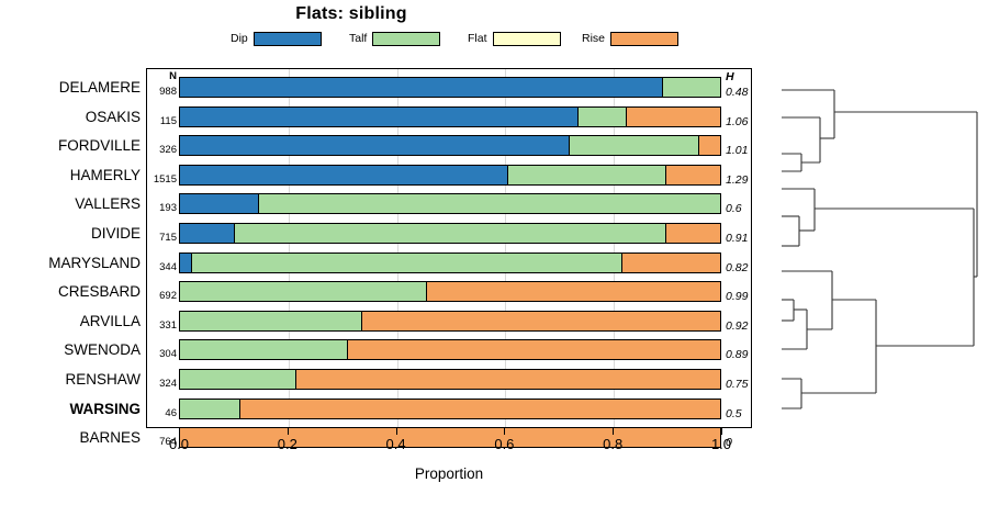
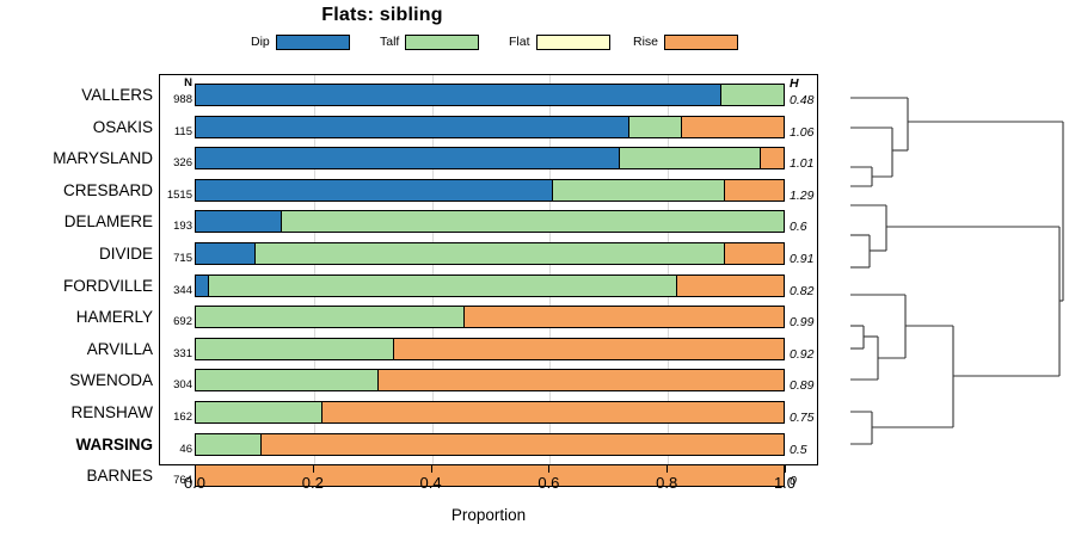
  Flats: sibling
  Dip
  Talf
  Flat
  Rise
- DELAMERE
+ VALLERS
  OSAKIS
- FORDVILLE
+ MARYSLAND
- HAMERLY
+ CRESBARD
- VALLERS
+ DELAMERE
  DIVIDE
- MARYSLAND
+ FORDVILLE
- CRESBARD
+ HAMERLY
  ARVILLA
  SWENODA
  RENSHAW
  WARSING
  BARNES
  N
  988
  115
  326
  1515
  193
  715
  344
  692
  331
  304
- 324
+ 162
  46
  764
  H
  0.48
  1.06
  1.01
  1.29
  0.6
  0.91
  0.82
  0.99
  0.92
  0.89
  0.75
  0.5
  0
  0.0
  0.2
  0.4
  0.6
  0.8
  1.0
  Proportion
